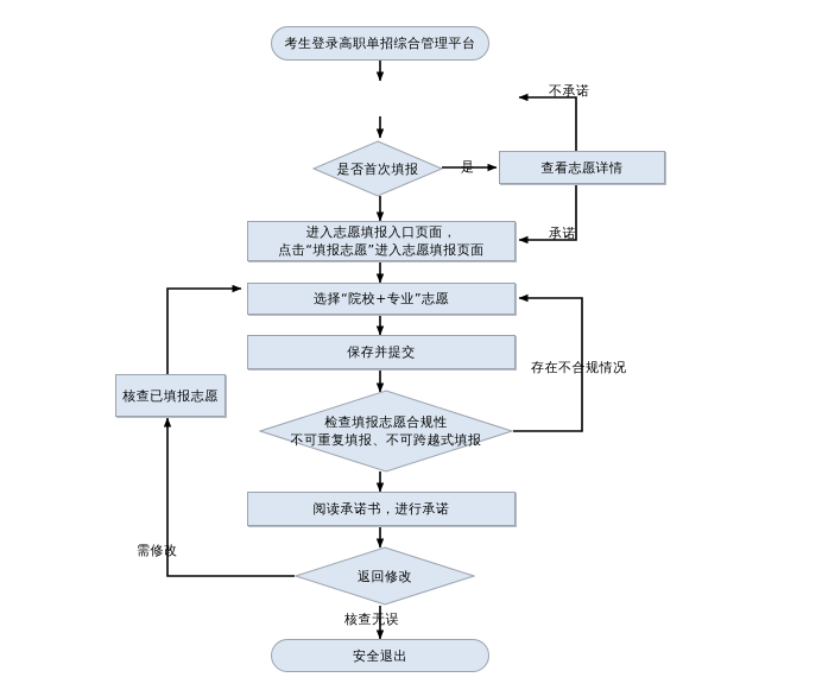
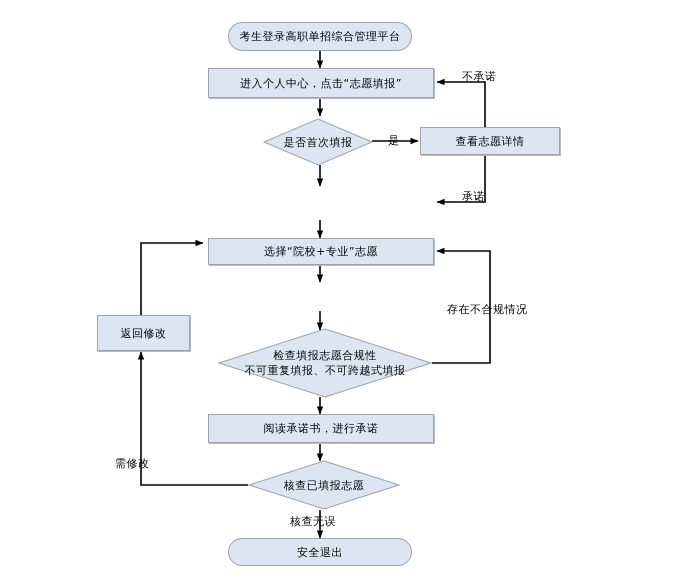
  考生登录高职单招综合管理平台
+ 进入个人中心，点击“志愿填报”
  是否首次填报
  查看志愿详情
- 进入志愿填报入口页面，
- 点击“填报志愿”进入志愿填报页面
  选择“院校+专业”志愿
- 保存并提交
  检查填报志愿合规性
  不可重复填报、不可跨越式填报
- 核查已填报志愿
+ 返回修改
  阅读承诺书，进行承诺
- 返回修改
+ 核查已填报志愿
  安全退出
  是
  不承诺
  承诺
  存在不合规情况
  需修改
  核查无误
